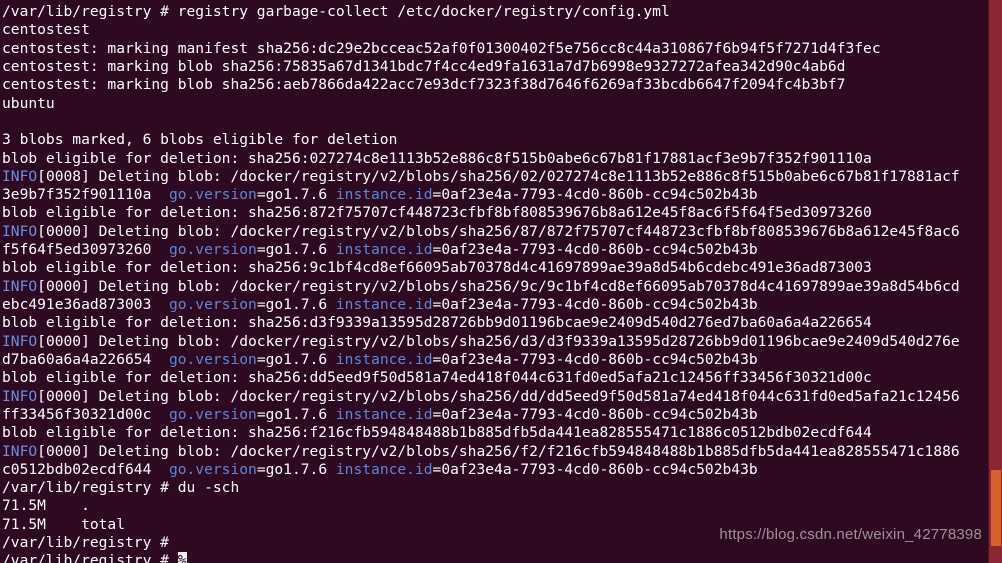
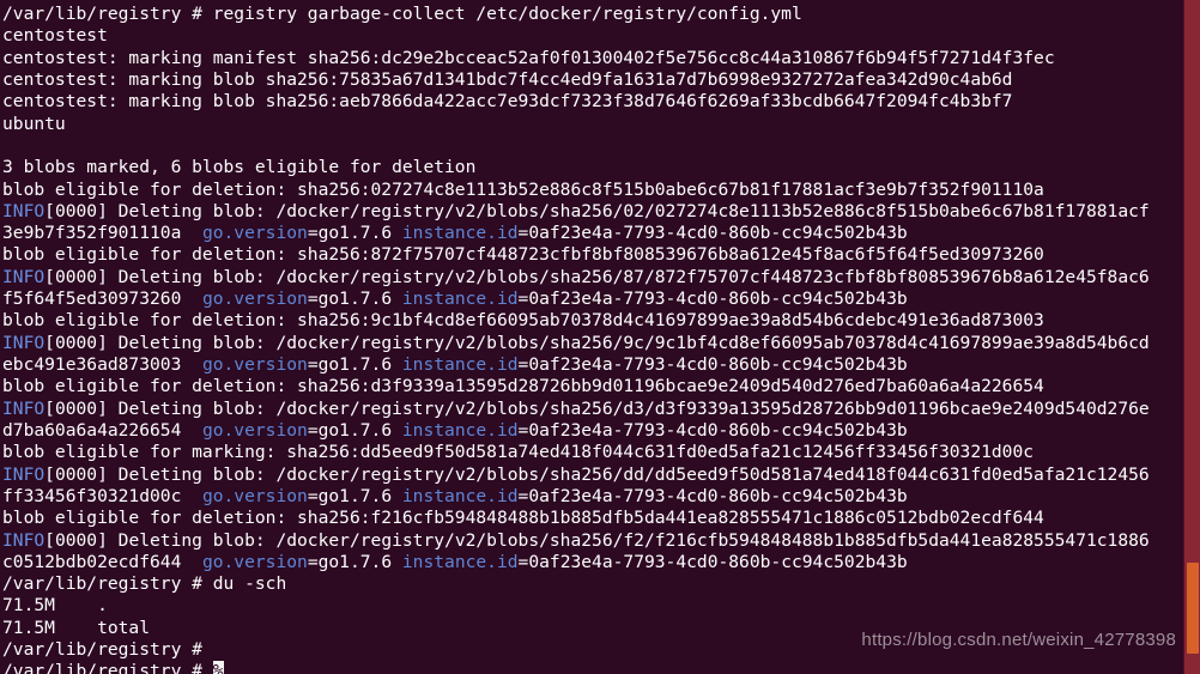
  /var/lib/registry # registry garbage-collect /etc/docker/registry/config.yml
  centostest
  centostest: marking manifest sha256:dc29e2bcceac52af0f01300402f5e756cc8c44a310867f6b94f5f7271d4f3fec
  centostest: marking blob sha256:75835a67d1341bdc7f4cc4ed9fa1631a7d7b6998e9327272afea342d90c4ab6d
  centostest: marking blob sha256:aeb7866da422acc7e93dcf7323f38d7646f6269af33bcdb6647f2094fc4b3bf7
  ubuntu
  3 blobs marked, 6 blobs eligible for deletion
  blob eligible for deletion: sha256:027274c8e1113b52e886c8f515b0abe6c67b81f17881acf3e9b7f352f901110a
- INFO[0008] Deleting blob: /docker/registry/v2/blobs/sha256/02/027274c8e1113b52e886c8f515b0abe6c67b81f17881acf
+ INFO[0000] Deleting blob: /docker/registry/v2/blobs/sha256/02/027274c8e1113b52e886c8f515b0abe6c67b81f17881acf
  3e9b7f352f901110a go.version=go1.7.6 instance.id=0af23e4a-7793-4cd0-860b-cc94c502b43b
  blob eligible for deletion: sha256:872f75707cf448723cfbf8bf808539676b8a612e45f8ac6f5f64f5ed30973260
  INFO[0000] Deleting blob: /docker/registry/v2/blobs/sha256/87/872f75707cf448723cfbf8bf808539676b8a612e45f8ac6
  f5f64f5ed30973260 go.version=go1.7.6 instance.id=0af23e4a-7793-4cd0-860b-cc94c502b43b
  blob eligible for deletion: sha256:9c1bf4cd8ef66095ab70378d4c41697899ae39a8d54b6cdebc491e36ad873003
  INFO[0000] Deleting blob: /docker/registry/v2/blobs/sha256/9c/9c1bf4cd8ef66095ab70378d4c41697899ae39a8d54b6cd
  ebc491e36ad873003 go.version=go1.7.6 instance.id=0af23e4a-7793-4cd0-860b-cc94c502b43b
  blob eligible for deletion: sha256:d3f9339a13595d28726bb9d01196bcae9e2409d540d276ed7ba60a6a4a226654
  INFO[0000] Deleting blob: /docker/registry/v2/blobs/sha256/d3/d3f9339a13595d28726bb9d01196bcae9e2409d540d276e
  d7ba60a6a4a226654 go.version=go1.7.6 instance.id=0af23e4a-7793-4cd0-860b-cc94c502b43b
- blob eligible for deletion: sha256:dd5eed9f50d581a74ed418f044c631fd0ed5afa21c12456ff33456f30321d00c
+ blob eligible for marking: sha256:dd5eed9f50d581a74ed418f044c631fd0ed5afa21c12456ff33456f30321d00c
  INFO[0000] Deleting blob: /docker/registry/v2/blobs/sha256/dd/dd5eed9f50d581a74ed418f044c631fd0ed5afa21c12456
  ff33456f30321d00c go.version=go1.7.6 instance.id=0af23e4a-7793-4cd0-860b-cc94c502b43b
  blob eligible for deletion: sha256:f216cfb594848488b1b885dfb5da441ea828555471c1886c0512bdb02ecdf644
  INFO[0000] Deleting blob: /docker/registry/v2/blobs/sha256/f2/f216cfb594848488b1b885dfb5da441ea828555471c1886
  c0512bdb02ecdf644 go.version=go1.7.6 instance.id=0af23e4a-7793-4cd0-860b-cc94c502b43b
  /var/lib/registry # du -sch
  71.5M .
  71.5M total
  /var/lib/registry #
  /var/lib/registry # %
  https://blog.csdn.net/weixin_42778398
